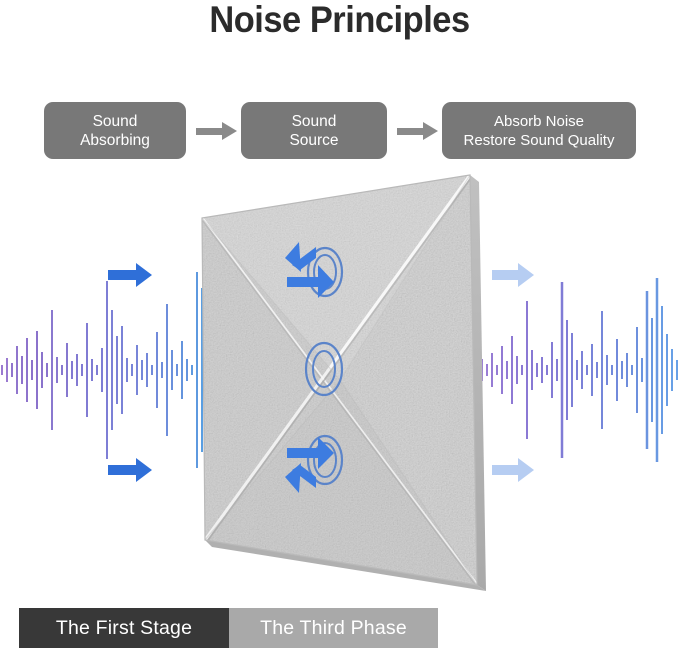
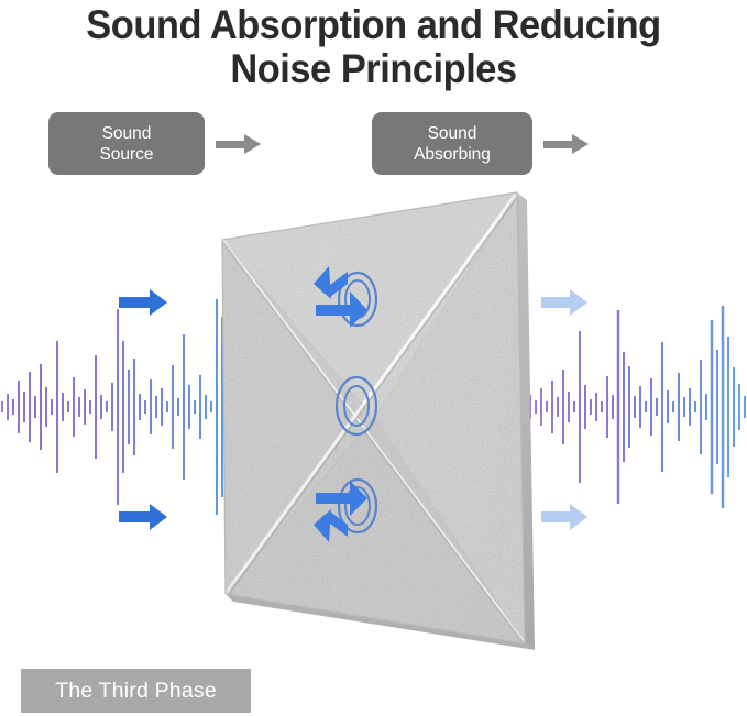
+ Sound Absorption and Reducing
  Noise Principles
  Sound
- Absorbing
+ Source
  Sound
- Source
+ Absorbing
- Absorb Noise
- Restore Sound Quality
- The First Stage
  The Third Phase
